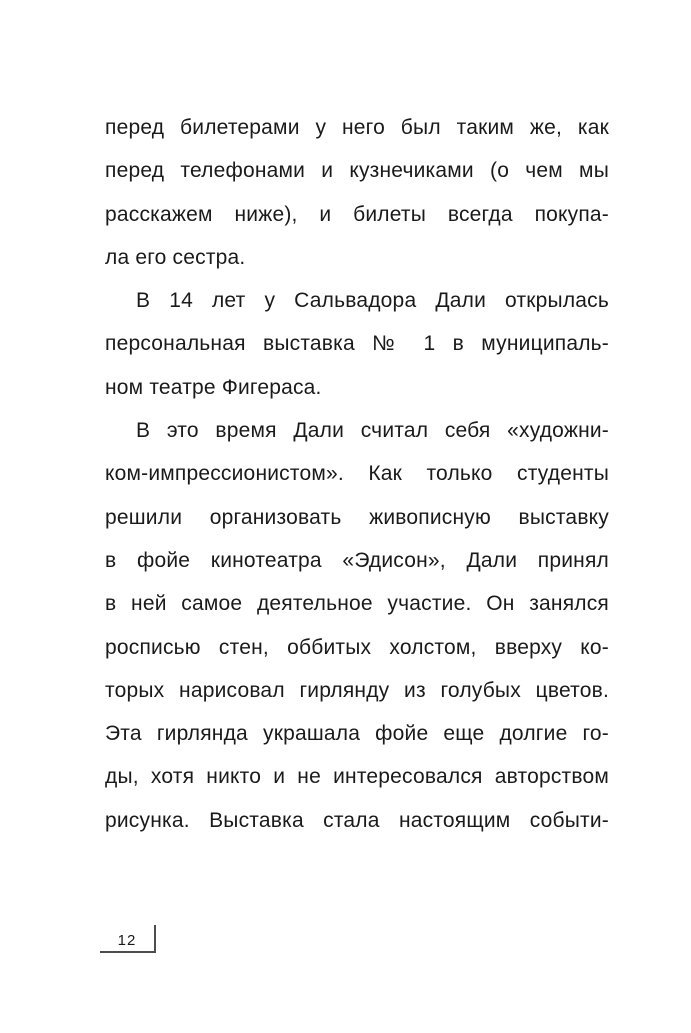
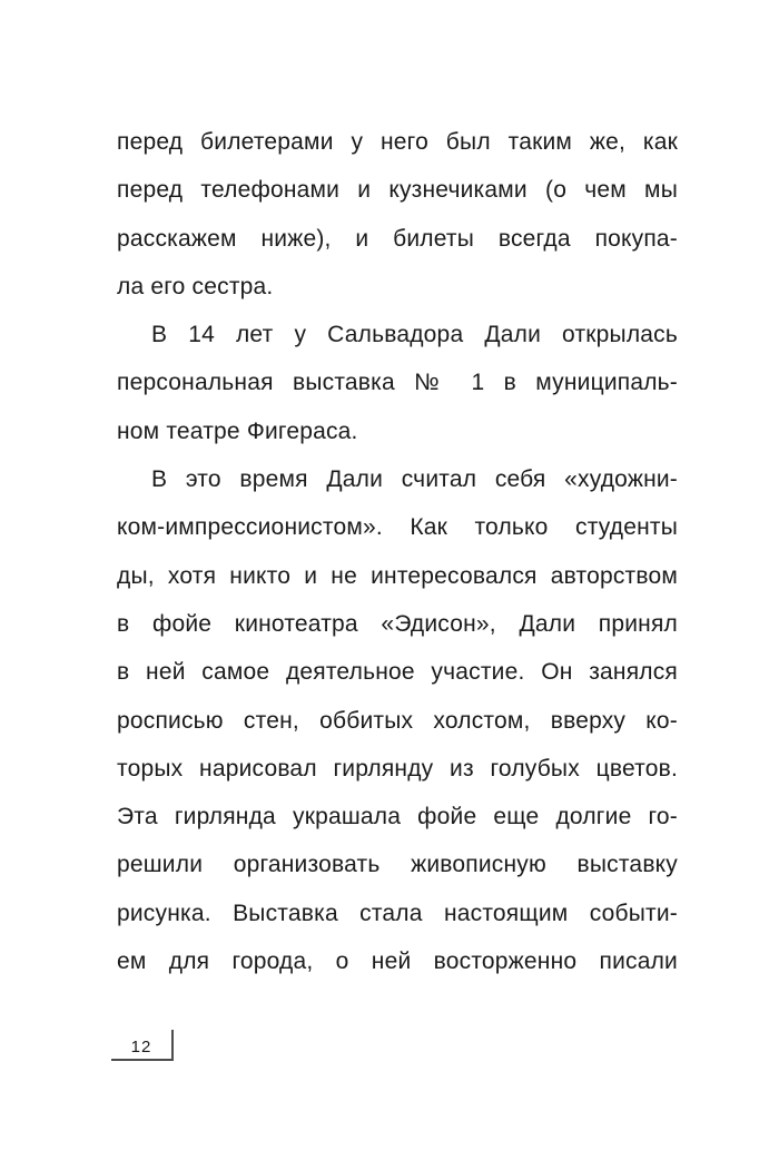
  перед билетерами у него был таким же, как
  перед телефонами и кузнечиками (о чем мы
  расскажем ниже), и билеты всегда покупа-
  ла его сестра.
  В 14 лет у Сальвадора Дали открылась
  персональная выставка № 1 в муниципаль-
  ном театре Фигераса.
  В это время Дали считал себя «художни-
  ком-импрессионистом». Как только студенты
- решили организовать живописную выставку
+ ды, хотя никто и не интересовался авторством
  в фойе кинотеатра «Эдисон», Дали принял
  в ней самое деятельное участие. Он занялся
  росписью стен, оббитых холстом, вверху ко-
  торых нарисовал гирлянду из голубых цветов.
  Эта гирлянда украшала фойе еще долгие го-
- ды, хотя никто и не интересовался авторством
+ решили организовать живописную выставку
  рисунка. Выставка стала настоящим событи-
+ ем для города, о ней восторженно писали
  12
